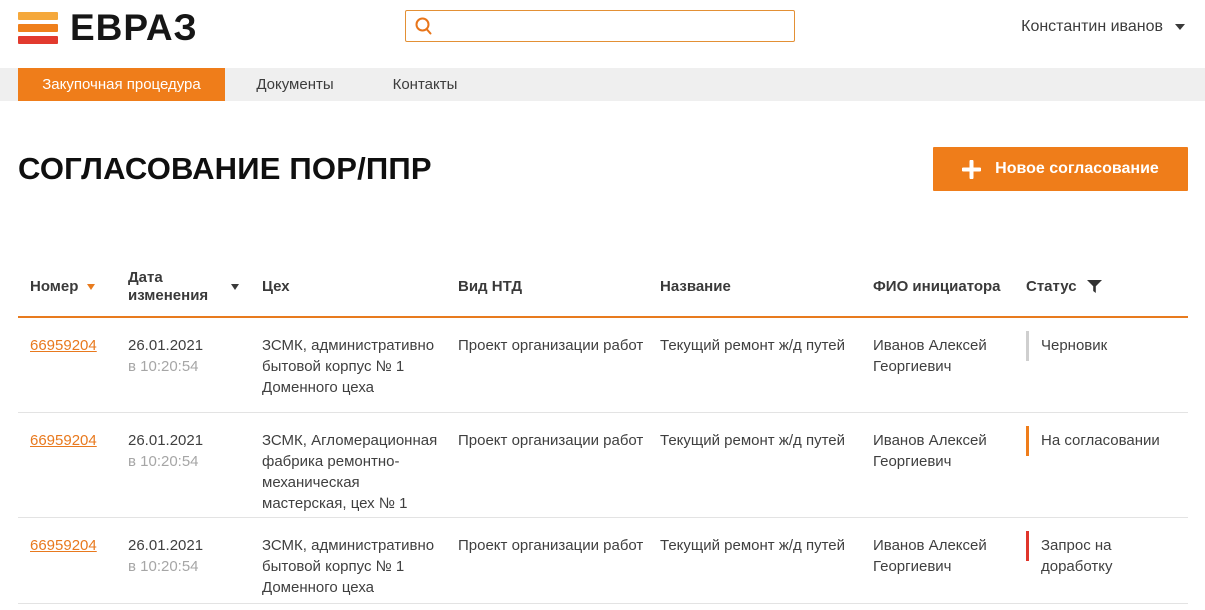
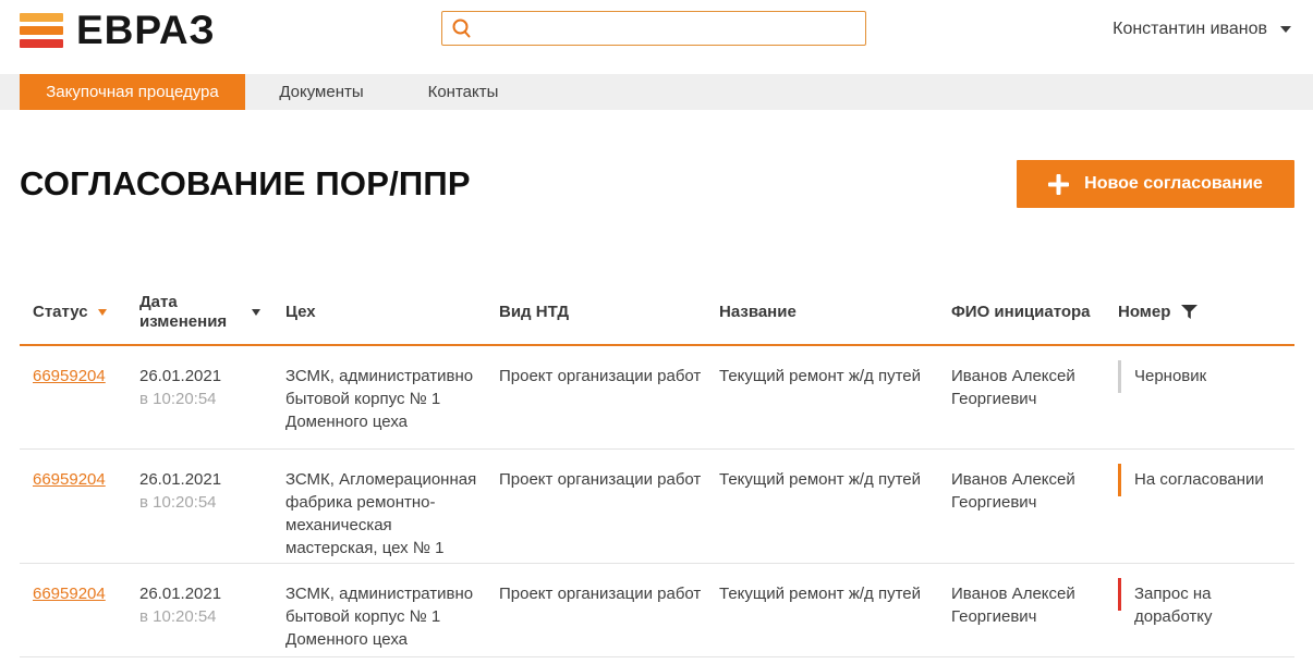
  ЕВРАЗ
  Константин иванов
  Закупочная процедура
  Документы
  Контакты
  СОГЛАСОВАНИЕ ПОР/ППР
  Новое согласование
- Номер
+ Статус
  Дата изменения
  Цех
  Вид НТД
  Название
  ФИО инициатора
- Статус
+ Номер
  66959204
  26.01.2021
  в 10:20:54
  ЗСМК, административно бытовой корпус № 1 Доменного цеха
  Проект организации работ
  Текущий ремонт ж/д путей
  Иванов Алексей Георгиевич
  Черновик
  66959204
  26.01.2021
  в 10:20:54
  ЗСМК, Агломерационная фабрика ремонтно-механическая мастерская, цех № 1
  Проект организации работ
  Текущий ремонт ж/д путей
  Иванов Алексей Георгиевич
  На согласовании
  66959204
  26.01.2021
  в 10:20:54
  ЗСМК, административно бытовой корпус № 1 Доменного цеха
  Проект организации работ
  Текущий ремонт ж/д путей
  Иванов Алексей Георгиевич
  Запрос на доработку
